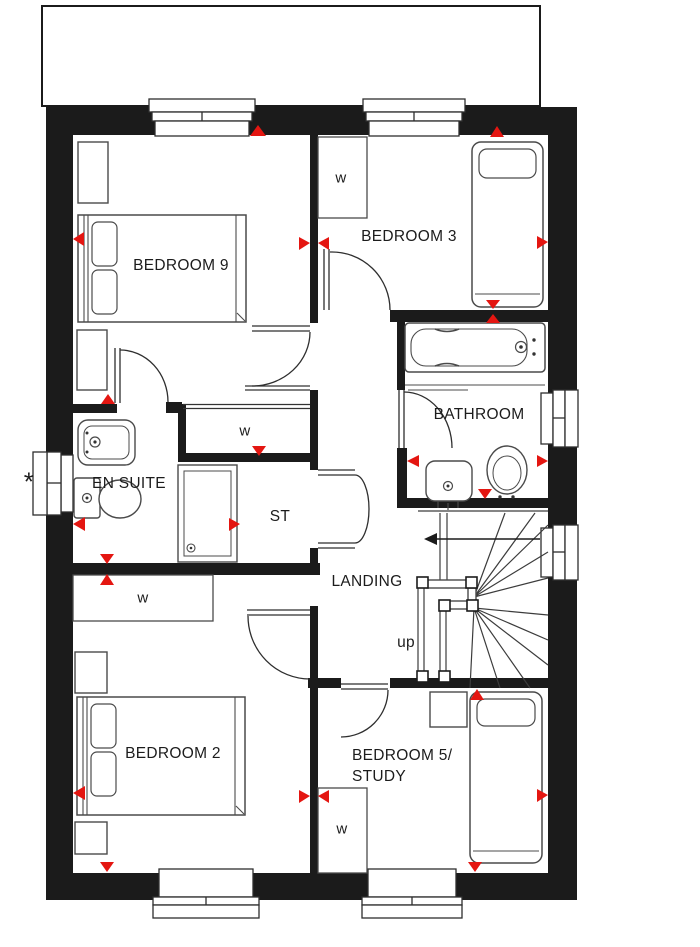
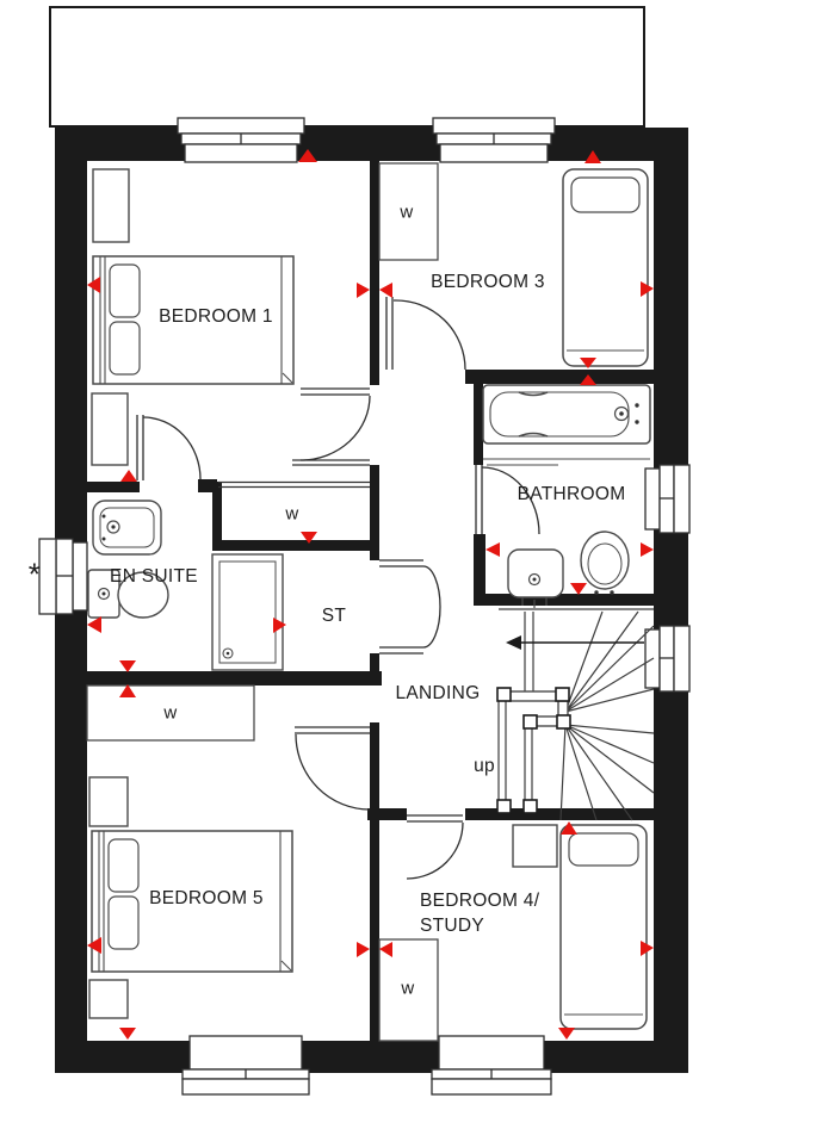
- BEDROOM 9
+ BEDROOM 1
  BEDROOM 3
- BEDROOM 2
+ BEDROOM 5
- BEDROOM 5/
+ BEDROOM 4/
  STUDY
  BATHROOM
  EN SUITE
  LANDING
  ST
  up
  w
  w
  w
  w
  *
